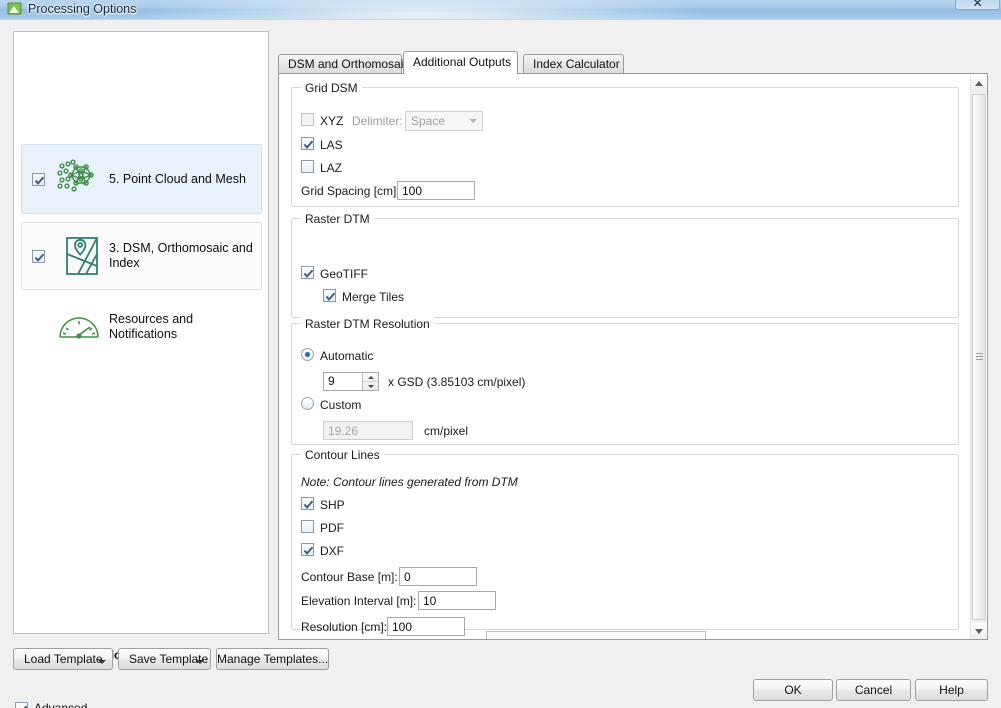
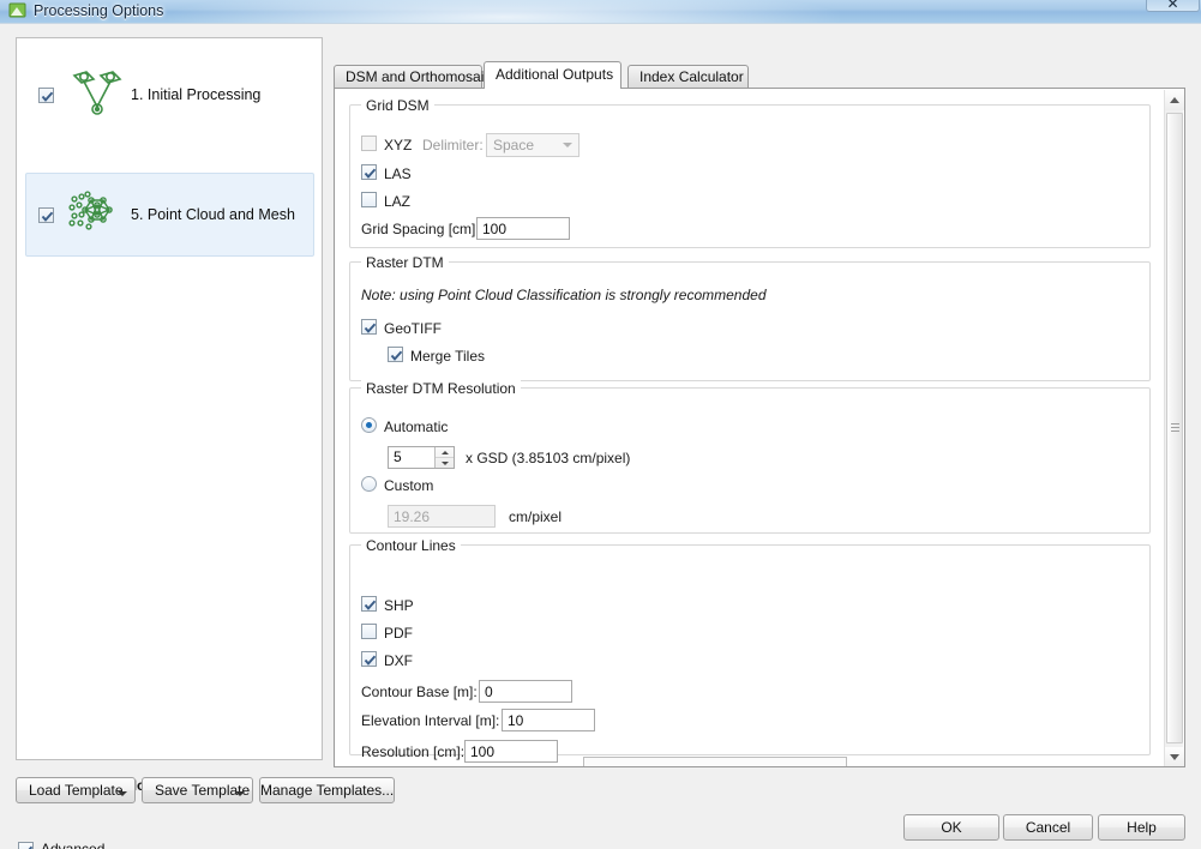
  Processing Options
  ✕
+ 1. Initial Processing
  5. Point Cloud and Mesh
- 3. DSM, Orthomosaic and Index
- Resources and Notifications
  DSM and Orthomosa
  Additional Outputs
  Index Calculator
  Grid DSM
  XYZ
  Delimiter:
  Space
  LAS
  LAZ
  Grid Spacing [cm]
  100
  Raster DTM
+ Note: using Point Cloud Classification is strongly recommended
  GeoTIFF
  Merge Tiles
  Raster DTM Resolution
  Automatic
- 9
+ 5
  x GSD (3.85103 cm/pixel)
  Custom
  19.26
  cm/pixel
  Contour Lines
- Note: Contour lines generated from DTM
  SHP
  PDF
  DXF
  Contour Base [m]:
  0
  Elevation Interval [m]:
  10
  Resolution [cm]:
  100
  Load Template
  Save Template
  Manage Templates...
  OK
  Cancel
  Help
